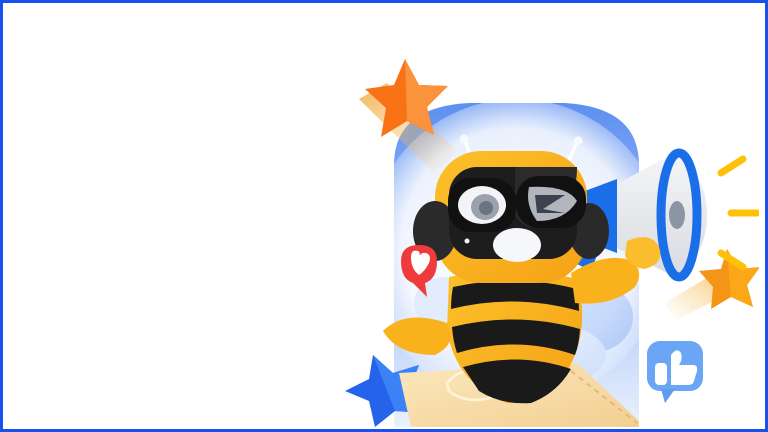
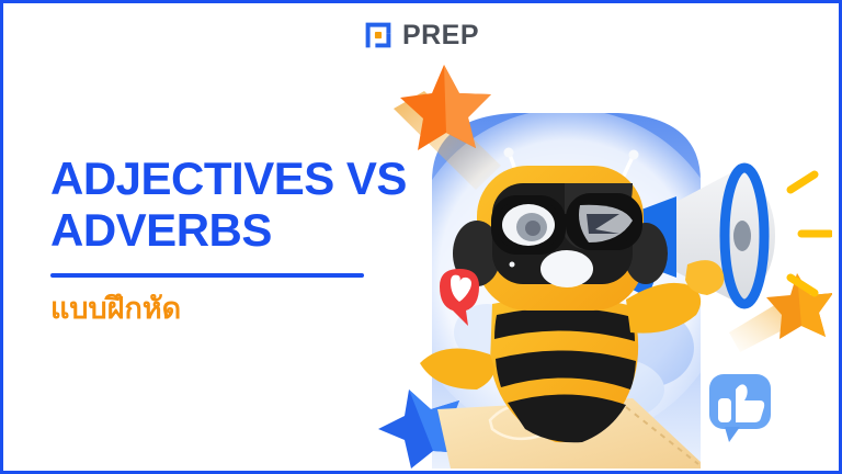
+ PREP
+ ADJECTIVES VS
+ ADVERBS
+ แบบฝึกหัด
